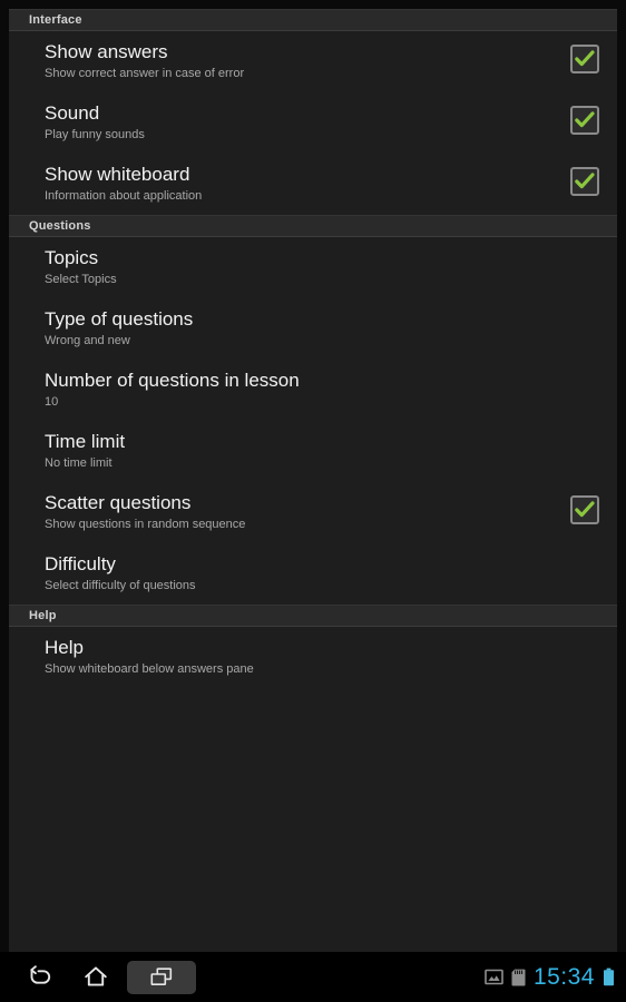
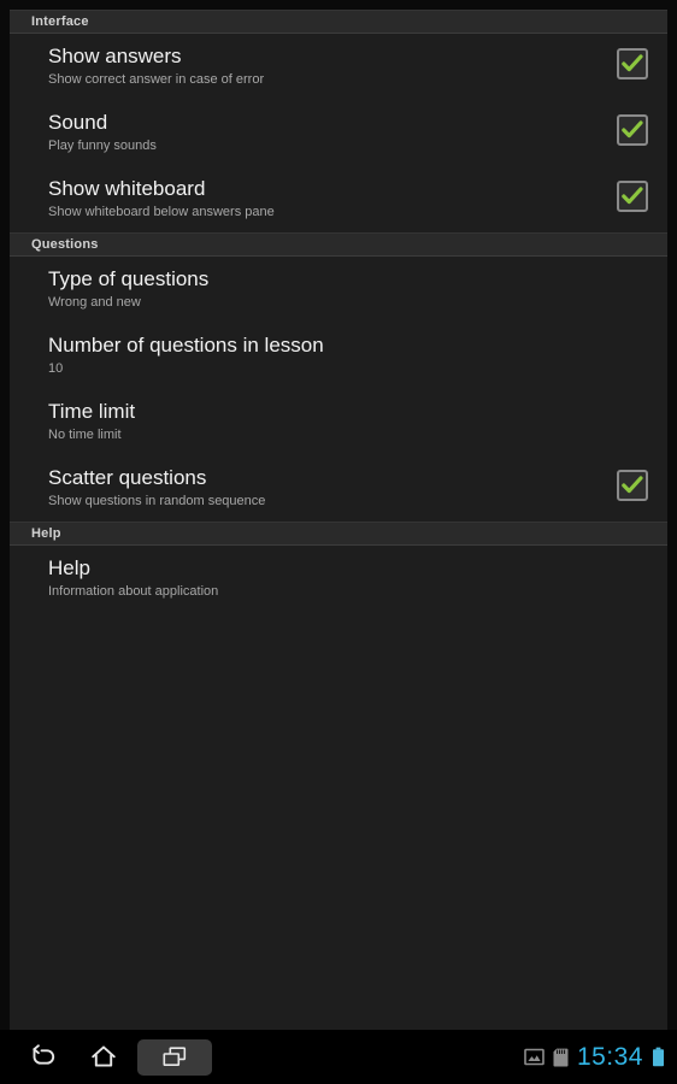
  Interface
  Show answers
  Show correct answer in case of error
  Sound
  Play funny sounds
  Show whiteboard
- Information about application
+ Show whiteboard below answers pane
  Questions
- Topics
- Select Topics
  Type of questions
  Wrong and new
  Number of questions in lesson
  10
  Time limit
  No time limit
  Scatter questions
  Show questions in random sequence
- Difficulty
- Select difficulty of questions
  Help
  Help
- Show whiteboard below answers pane
+ Information about application
  15:34
